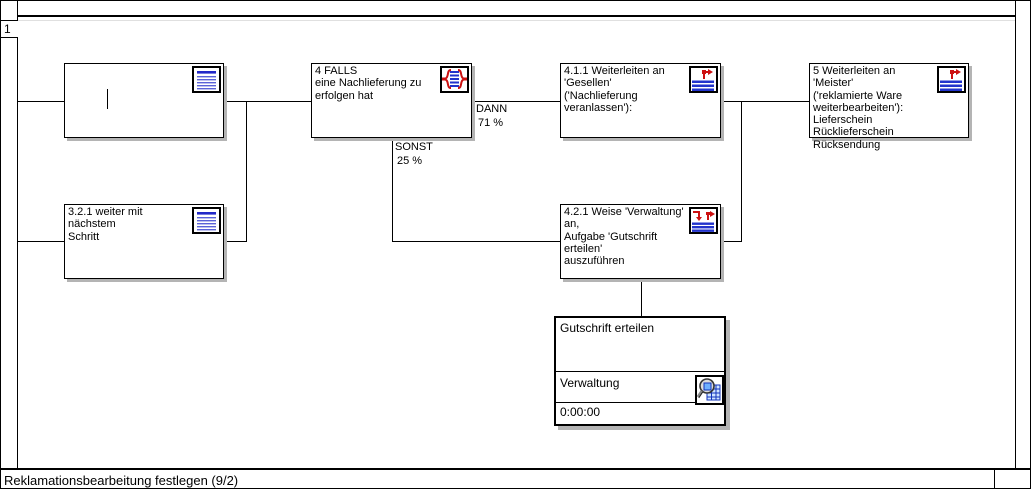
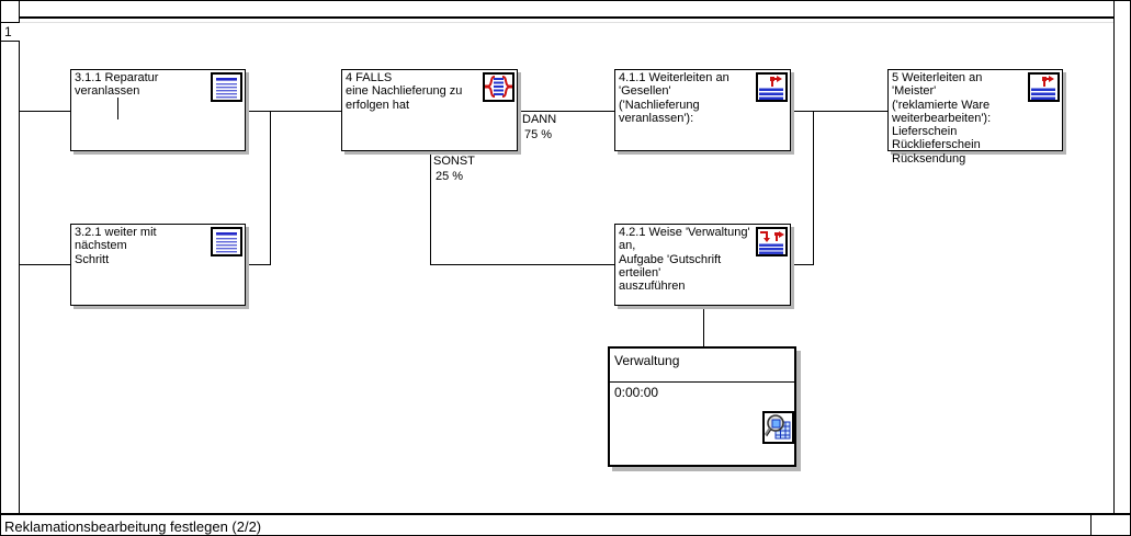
  1
  DANN
- 71 %
+ 75 %
  SONST
  25 %
+ 3.1.1 Reparatur veranlassen
  3.2.1 weiter mit nächstem
  Schritt
  4 FALLS
  eine Nachlieferung zu
  erfolgen hat
  4.1.1 Weiterleiten an
  'Gesellen' ('Nachlieferung
  veranlassen'):
  4.2.1 Weise 'Verwaltung' an,
  Aufgabe 'Gutschrift erteilen'
  auszuführen
  5 Weiterleiten an 'Meister'
  ('reklamierte Ware
  weiterbearbeiten'):
  Lieferschein
  Rücklieferschein
  Rücksendung
- Gutschrift erteilen
  Verwaltung
  0:00:00
- Reklamationsbearbeitung festlegen (9/2)
+ Reklamationsbearbeitung festlegen (2/2)
